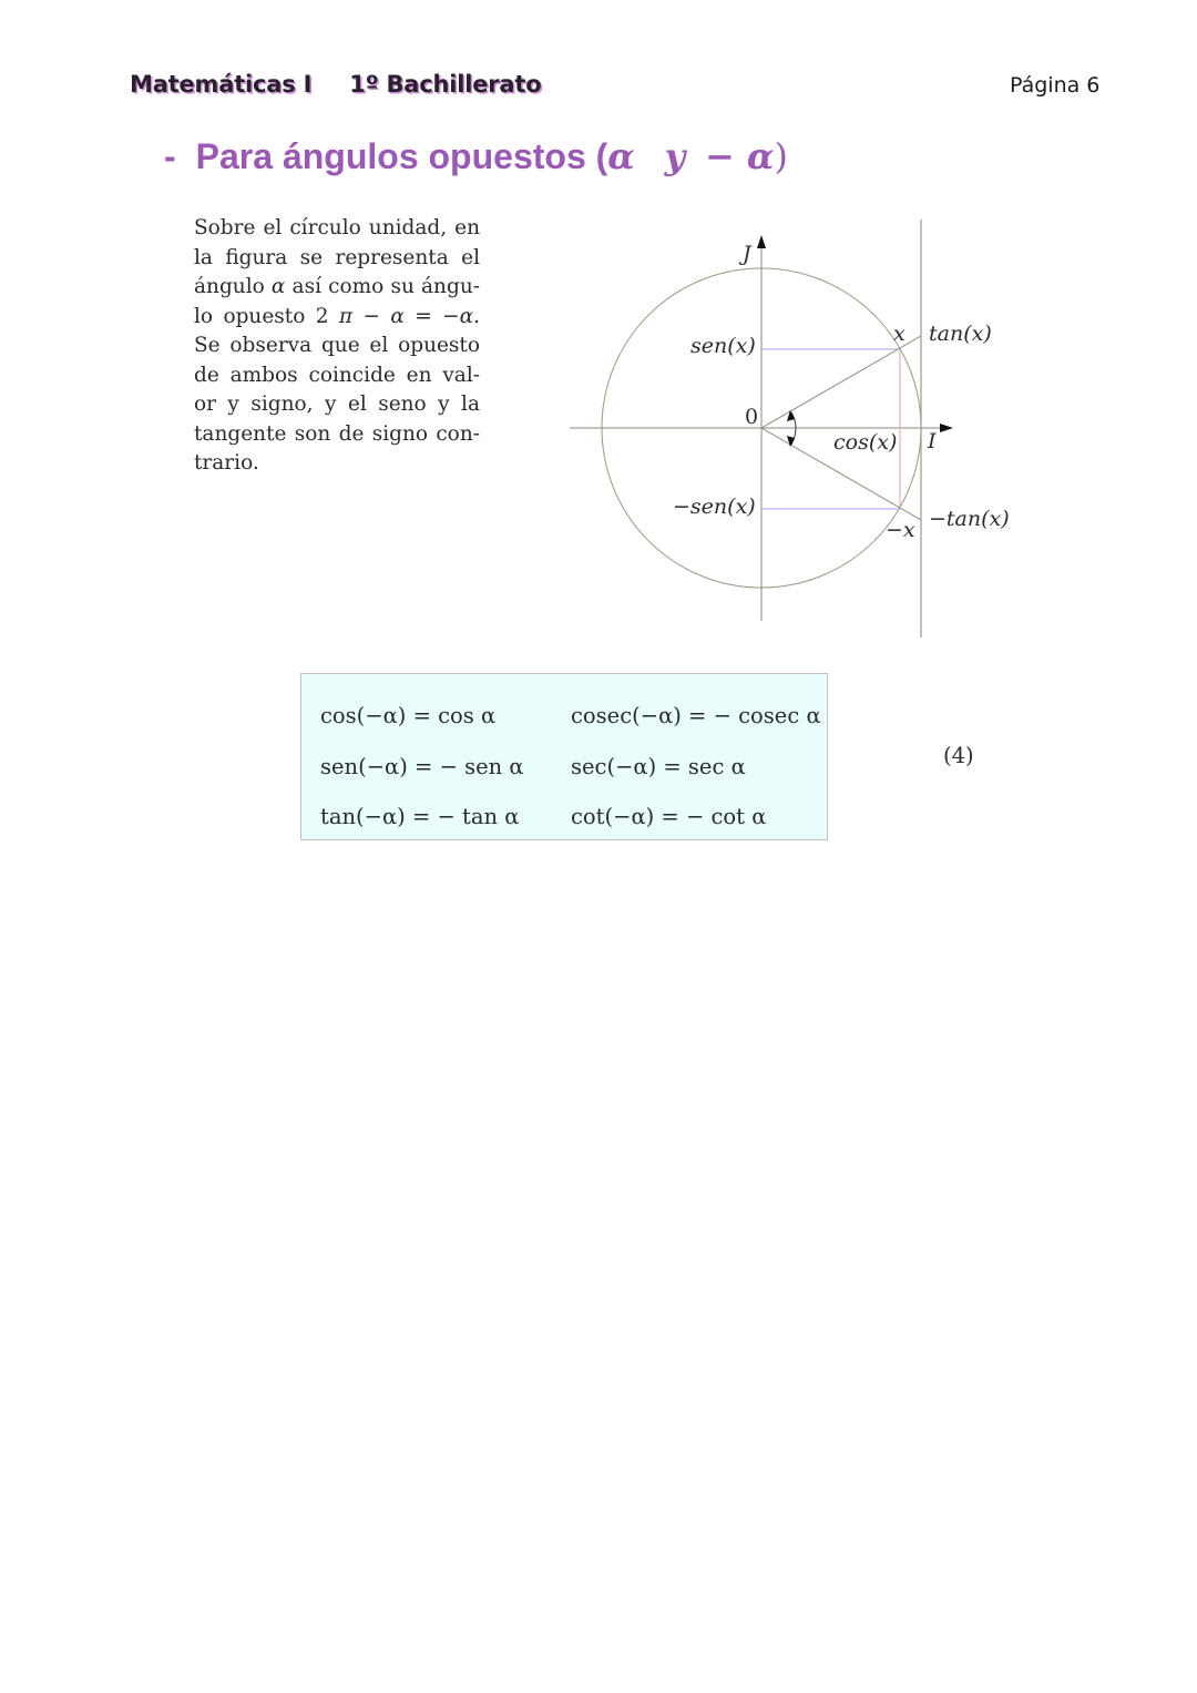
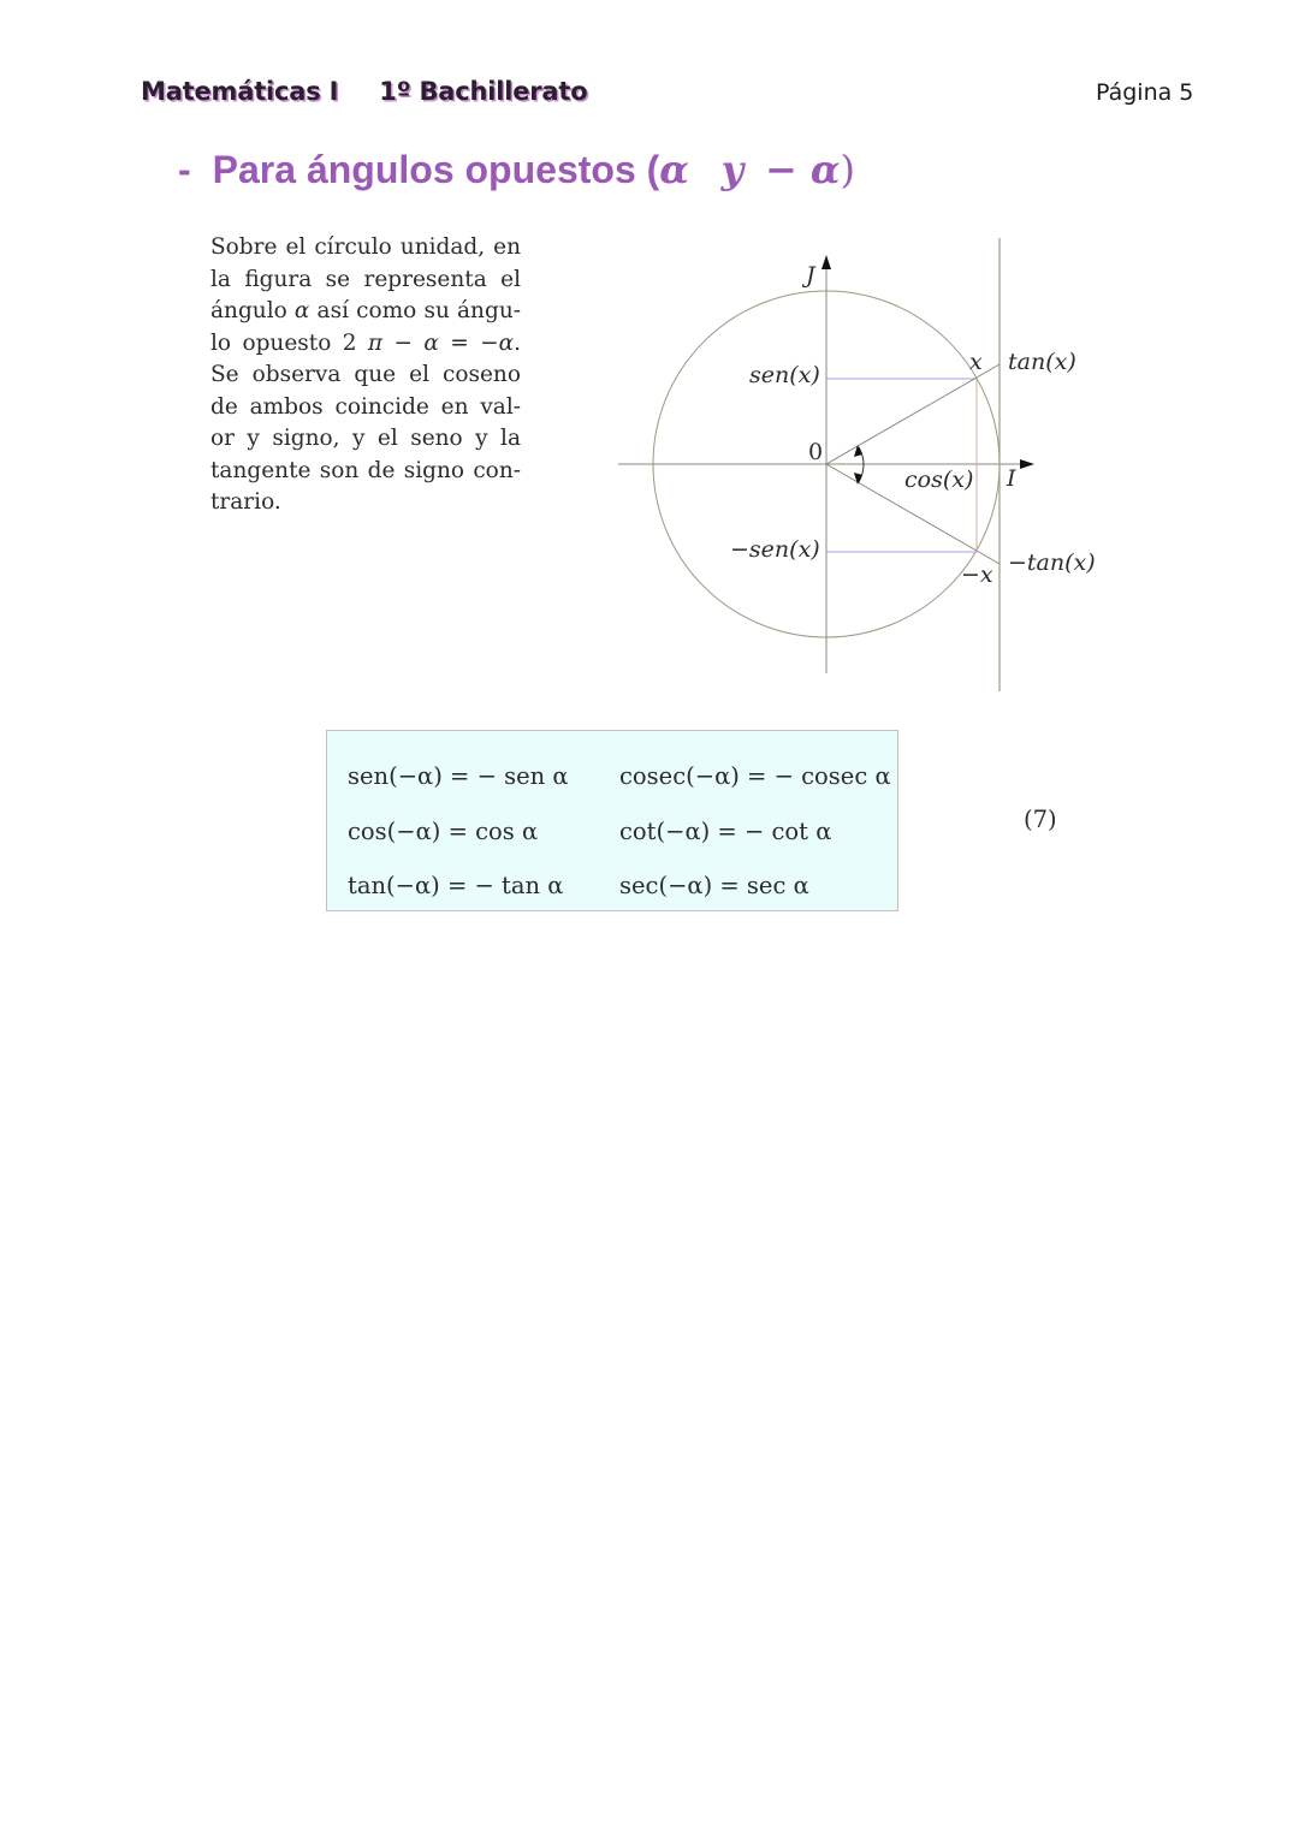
  Matemáticas I 1º Bachillerato
- Página 6
+ Página 5
  - Para ángulos opuestos (α y − α)
- Sobre el círculo unidad, en la figura se representa el ángulo α así como su ángu- lo opuesto 2 π − α = −α. Se observa que el opuesto de ambos coincide en val- or y signo, y el seno y la tangente son de signo con- trario.
+ Sobre el círculo unidad, en la figura se representa el ángulo α así como su ángu- lo opuesto 2 π − α = −α. Se observa que el coseno de ambos coincide en val- or y signo, y el seno y la tangente son de signo con- trario.
  J
  I
  0
  sen(x)
  −sen(x)
  cos(x)
  tan(x)
  −tan(x)
  x
  −x
- cos(−α) = cos α
+ sen(−α) = − sen α
  cosec(−α) = − cosec α
- sen(−α) = − sen α
+ cos(−α) = cos α
- sec(−α) = sec α
+ cot(−α) = − cot α
  tan(−α) = − tan α
- cot(−α) = − cot α
+ sec(−α) = sec α
- (4)
+ (7)
